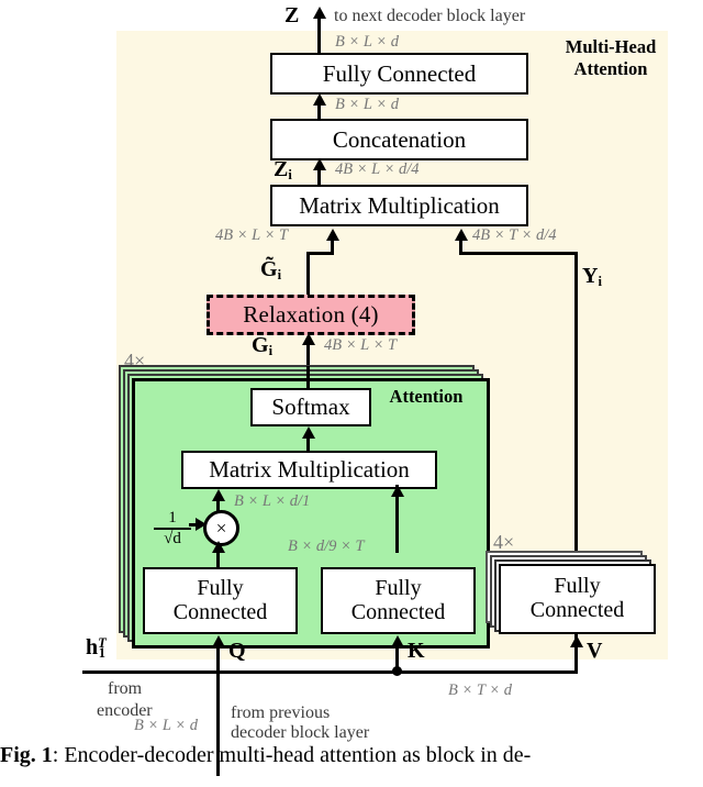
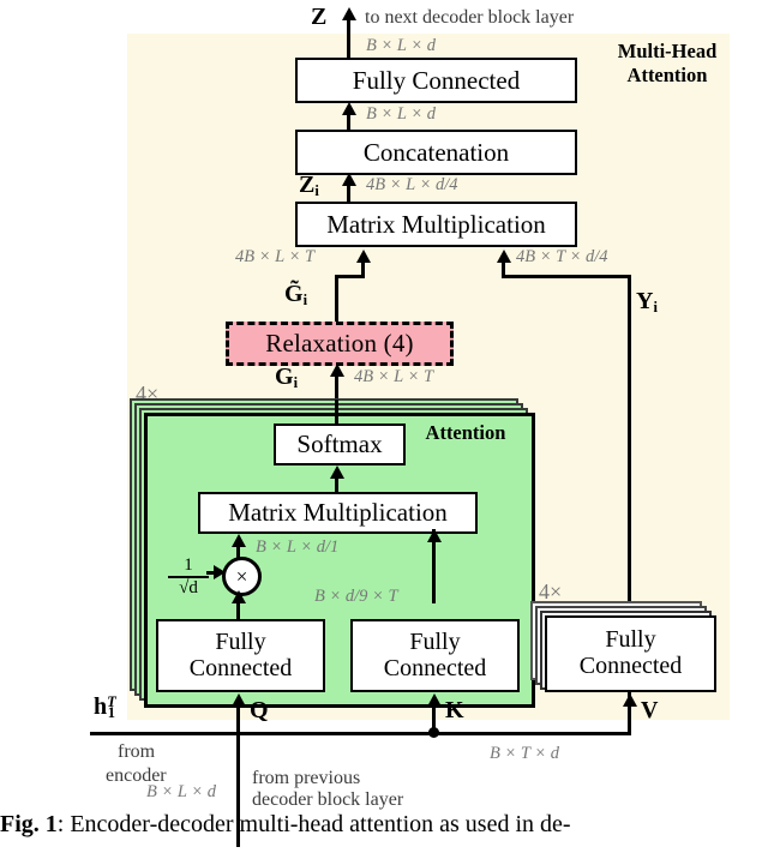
  Multi-Head
  Attention
  Z
  to next decoder block layer
  B × L × d
  Fully Connected
  B × L × d
  Concatenation
  Zi
  4B × L × d/4
  Matrix Multiplication
  4B × L × T
  G̃i
  4B × T × d/4
  Yi
  Relaxation (4)
  Gi
  4B × L × T
  4×
  Attention
  Softmax
  Matrix Multiplication
  B × L × d/1
  ×
  1
  √d
  B × d/9 × T
  Fully
  Connected
  Fully
  Connected
  4×
  Fully
  Connected
  Q
  K
  V
  hT1
  from
  encoder
  B × L × d
  B × T × d
  from previous
  decoder block layer
- Fig. 1: Encoder-decoder multi-head attention as block in de-
+ Fig. 1: Encoder-decoder multi-head attention as used in de-
